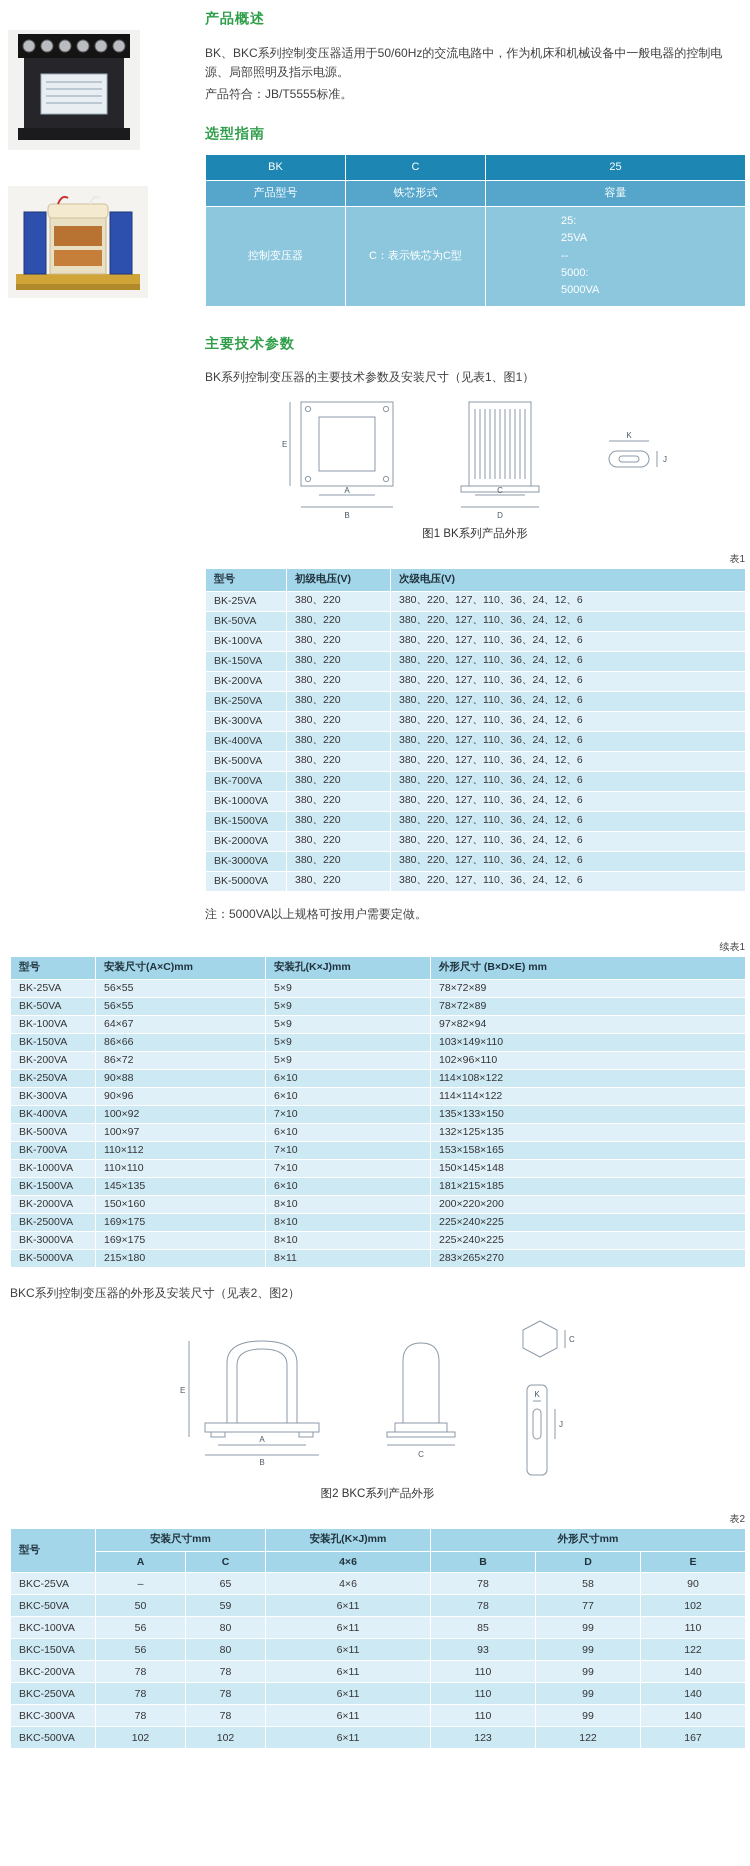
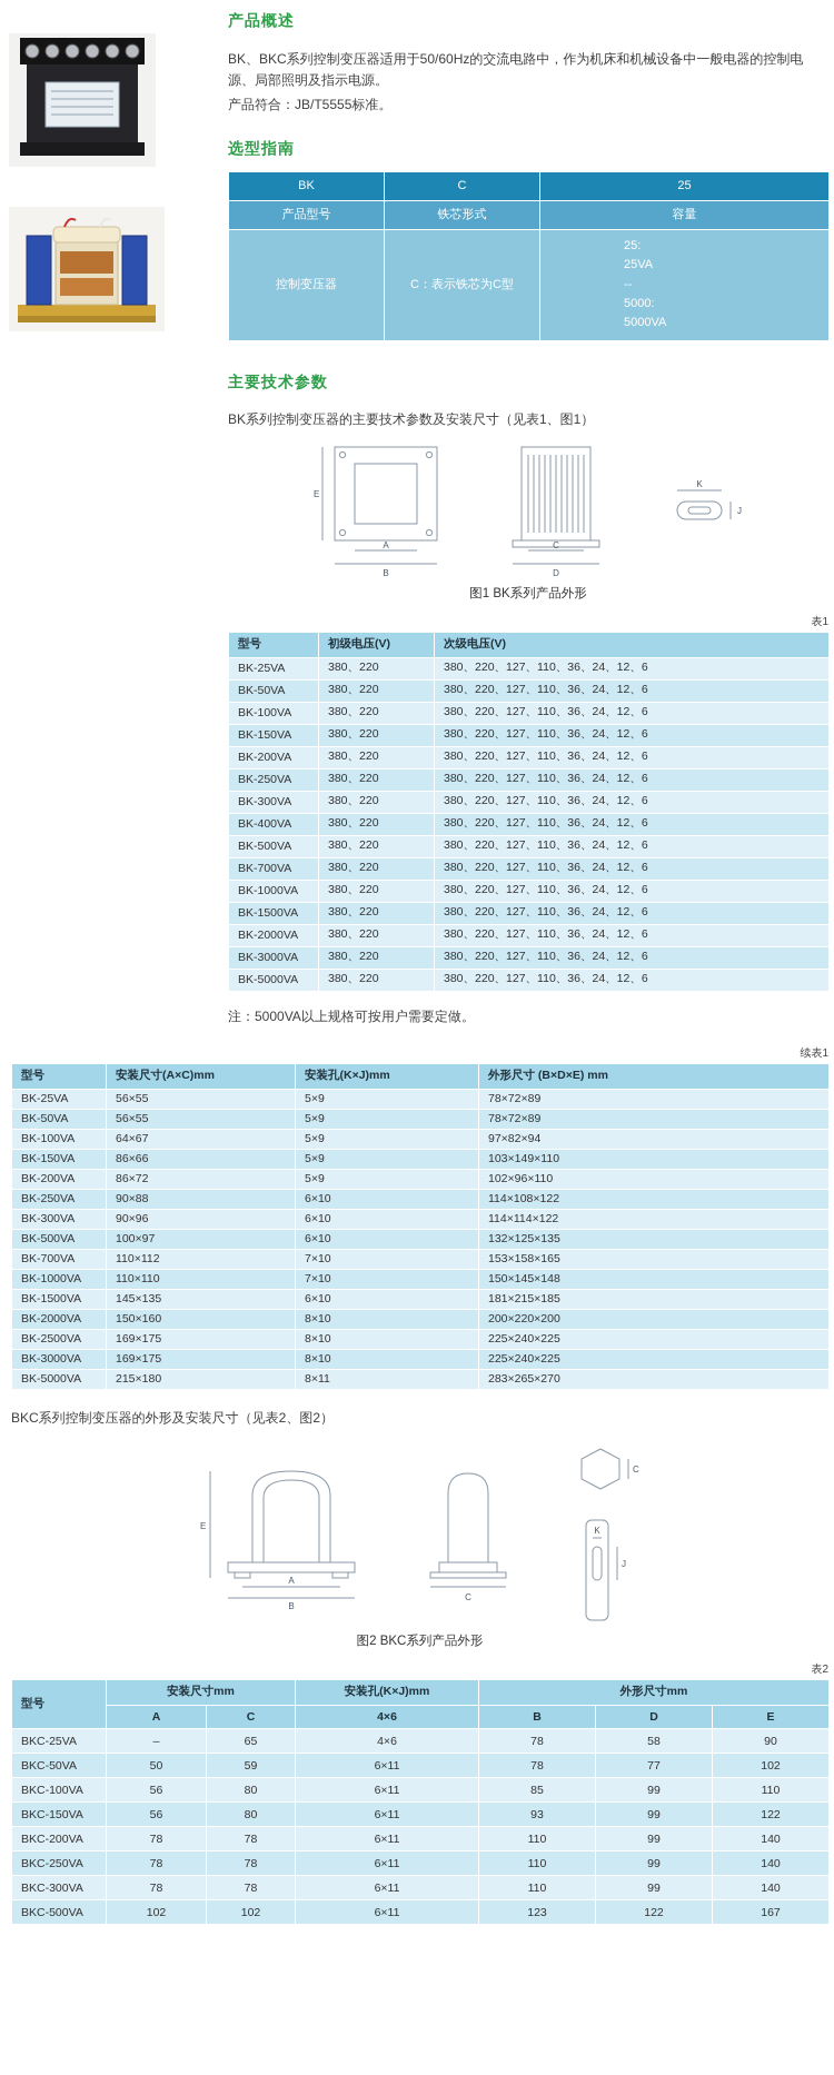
  产品概述
  BK、BKC系列控制变压器适用于50/60Hz的交流电路中，作为机床和机械设备中一般电器的控制电源、局部照明及指示电源。
  产品符合：JB/T5555标准。
  选型指南
  BK	C	25
  产品型号	铁芯形式	容量
  控制变压器	C：表示铁芯为C型	25:25VA--5000:5000VA
  主要技术参数
  BK系列控制变压器的主要技术参数及安装尺寸（见表1、图1）
  E
  A
  B
  C
  D
  K
  J
  图1 BK系列产品外形
  表1
  型号	初级电压(V)	次级电压(V)
  BK-25VA	380、220	380、220、127、110、36、24、12、6
  BK-50VA	380、220	380、220、127、110、36、24、12、6
  BK-100VA	380、220	380、220、127、110、36、24、12、6
  BK-150VA	380、220	380、220、127、110、36、24、12、6
  BK-200VA	380、220	380、220、127、110、36、24、12、6
  BK-250VA	380、220	380、220、127、110、36、24、12、6
  BK-300VA	380、220	380、220、127、110、36、24、12、6
  BK-400VA	380、220	380、220、127、110、36、24、12、6
  BK-500VA	380、220	380、220、127、110、36、24、12、6
  BK-700VA	380、220	380、220、127、110、36、24、12、6
  BK-1000VA	380、220	380、220、127、110、36、24、12、6
  BK-1500VA	380、220	380、220、127、110、36、24、12、6
  BK-2000VA	380、220	380、220、127、110、36、24、12、6
  BK-3000VA	380、220	380、220、127、110、36、24、12、6
  BK-5000VA	380、220	380、220、127、110、36、24、12、6
  注：5000VA以上规格可按用户需要定做。
  续表1
  型号	安装尺寸(A×C)mm	安装孔(K×J)mm	外形尺寸 (B×D×E) mm
  BK-25VA	56×55	5×9	78×72×89
  BK-50VA	56×55	5×9	78×72×89
  BK-100VA	64×67	5×9	97×82×94
  BK-150VA	86×66	5×9	103×149×110
  BK-200VA	86×72	5×9	102×96×110
  BK-250VA	90×88	6×10	114×108×122
  BK-300VA	90×96	6×10	114×114×122
- BK-400VA	100×92	7×10	135×133×150
  BK-500VA	100×97	6×10	132×125×135
  BK-700VA	110×112	7×10	153×158×165
  BK-1000VA	110×110	7×10	150×145×148
  BK-1500VA	145×135	6×10	181×215×185
  BK-2000VA	150×160	8×10	200×220×200
  BK-2500VA	169×175	8×10	225×240×225
  BK-3000VA	169×175	8×10	225×240×225
  BK-5000VA	215×180	8×11	283×265×270
  BKC系列控制变压器的外形及安装尺寸（见表2、图2）
  E
  A
  B
  C
  C
  K
  J
  图2 BKC系列产品外形
  表2
  型号	安装尺寸mm	安装孔(K×J)mm	外形尺寸mm
  A	C	4×6	B	D	E
  BKC-25VA	–	65	4×6	78	58	90
  BKC-50VA	50	59	6×11	78	77	102
  BKC-100VA	56	80	6×11	85	99	110
  BKC-150VA	56	80	6×11	93	99	122
  BKC-200VA	78	78	6×11	110	99	140
  BKC-250VA	78	78	6×11	110	99	140
  BKC-300VA	78	78	6×11	110	99	140
  BKC-500VA	102	102	6×11	123	122	167
